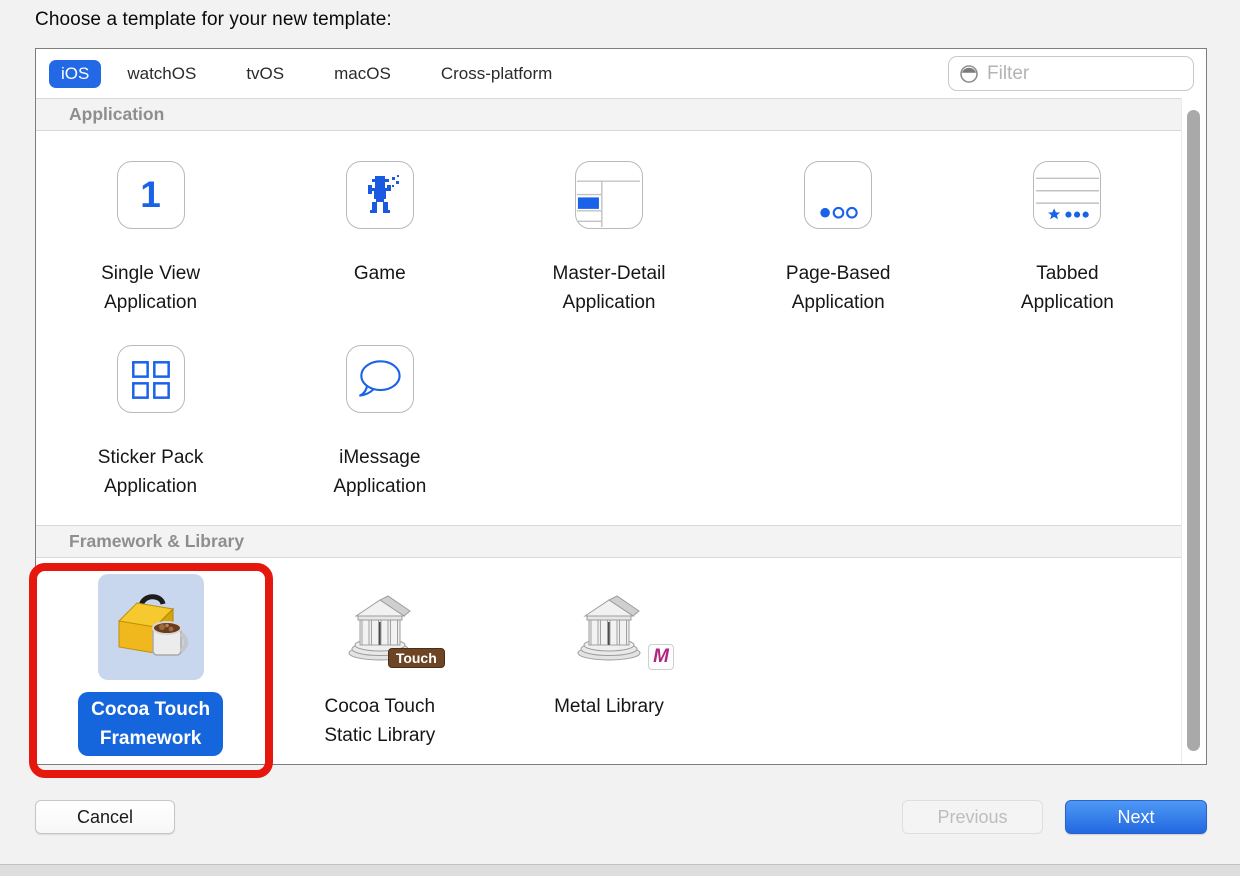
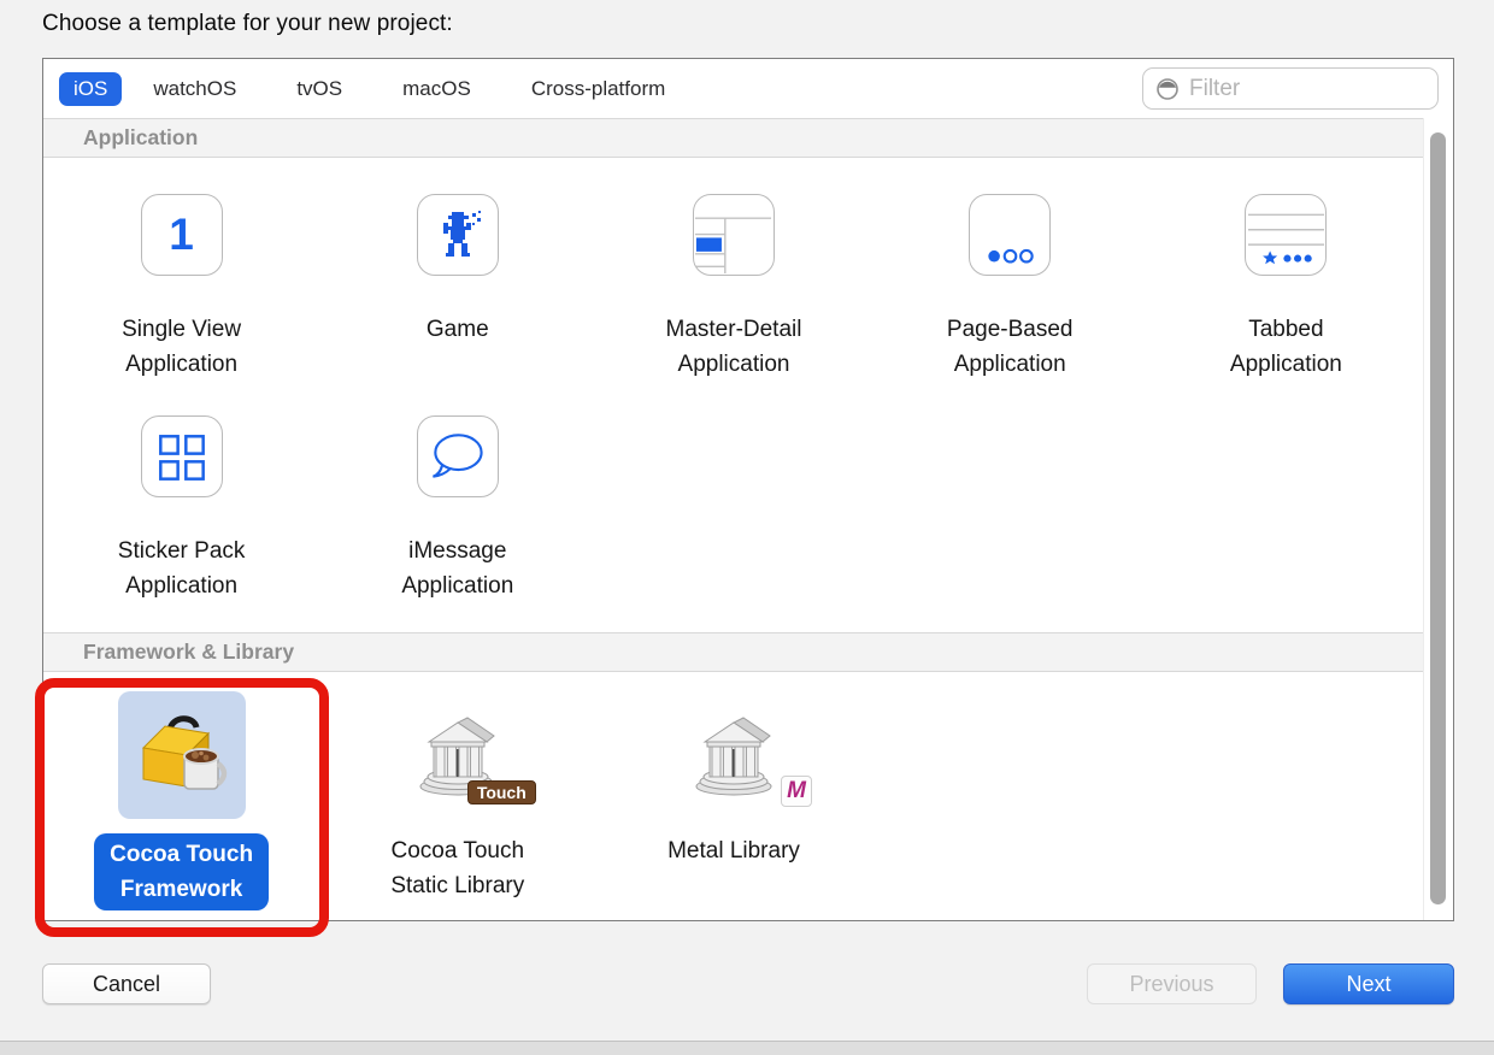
- Choose a template for your new template:
+ Choose a template for your new project:
  iOS
  watchOS
  tvOS
  macOS
  Cross-platform
  Filter
  Application
  1
  Single View
  Application
  Game
  Master-Detail
  Application
  Page-Based
  Application
  Tabbed
  Application
  Sticker Pack
  Application
  iMessage
  Application
  Framework & Library
  Cocoa Touch
  Framework
  Touch
  Cocoa Touch
  Static Library
  M
  Metal Library
  Cancel
  Previous
  Next
